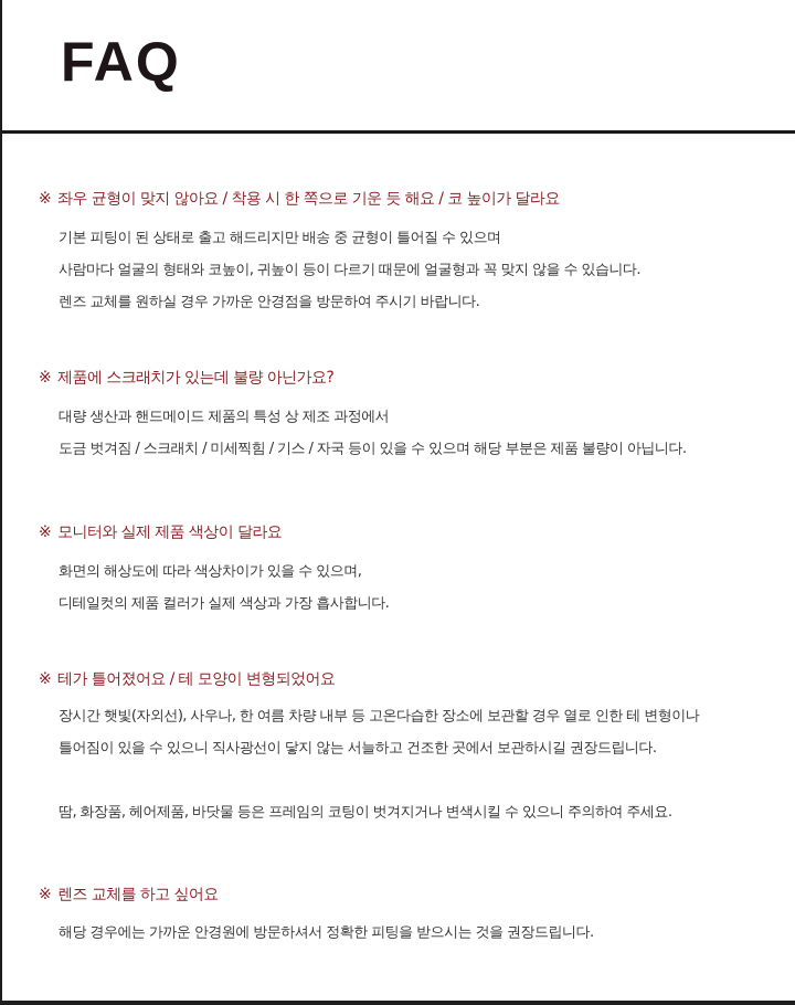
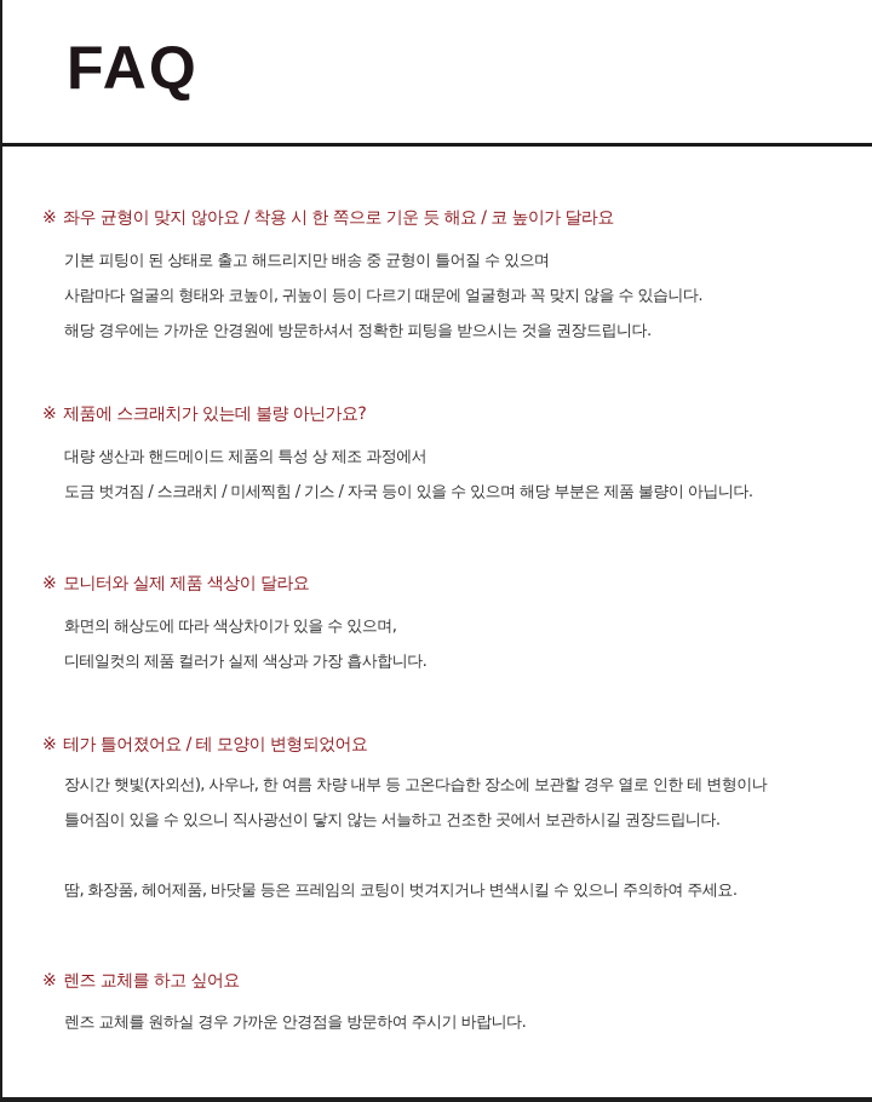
  FAQ
  ※ 좌우 균형이 맞지 않아요 / 착용 시 한 쪽으로 기운 듯 해요 / 코 높이가 달라요
  기본 피팅이 된 상태로 출고 해드리지만 배송 중 균형이 틀어질 수 있으며
  사람마다 얼굴의 형태와 코높이, 귀높이 등이 다르기 때문에 얼굴형과 꼭 맞지 않을 수 있습니다.
- 렌즈 교체를 원하실 경우 가까운 안경점을 방문하여 주시기 바랍니다.
+ 해당 경우에는 가까운 안경원에 방문하셔서 정확한 피팅을 받으시는 것을 권장드립니다.
  ※ 제품에 스크래치가 있는데 불량 아닌가요?
  대량 생산과 핸드메이드 제품의 특성 상 제조 과정에서
  도금 벗겨짐 / 스크래치 / 미세찍힘 / 기스 / 자국 등이 있을 수 있으며 해당 부분은 제품 불량이 아닙니다.
  ※ 모니터와 실제 제품 색상이 달라요
  화면의 해상도에 따라 색상차이가 있을 수 있으며,
  디테일컷의 제품 컬러가 실제 색상과 가장 흡사합니다.
  ※ 테가 틀어졌어요 / 테 모양이 변형되었어요
  장시간 햇빛(자외선), 사우나, 한 여름 차량 내부 등 고온다습한 장소에 보관할 경우 열로 인한 테 변형이나
  틀어짐이 있을 수 있으니 직사광선이 닿지 않는 서늘하고 건조한 곳에서 보관하시길 권장드립니다.
  땀, 화장품, 헤어제품, 바닷물 등은 프레임의 코팅이 벗겨지거나 변색시킬 수 있으니 주의하여 주세요.
  ※ 렌즈 교체를 하고 싶어요
- 해당 경우에는 가까운 안경원에 방문하셔서 정확한 피팅을 받으시는 것을 권장드립니다.
+ 렌즈 교체를 원하실 경우 가까운 안경점을 방문하여 주시기 바랍니다.
